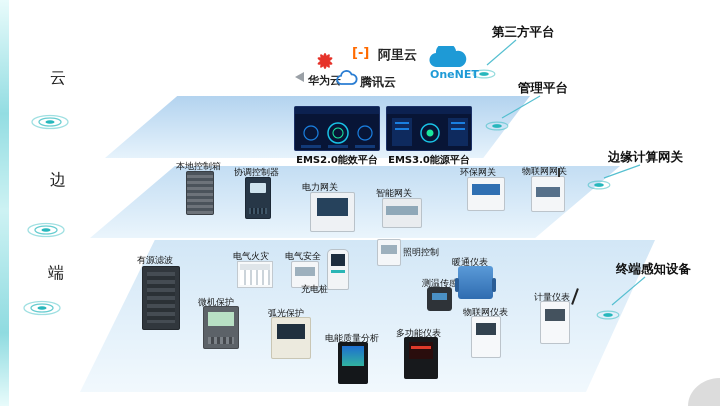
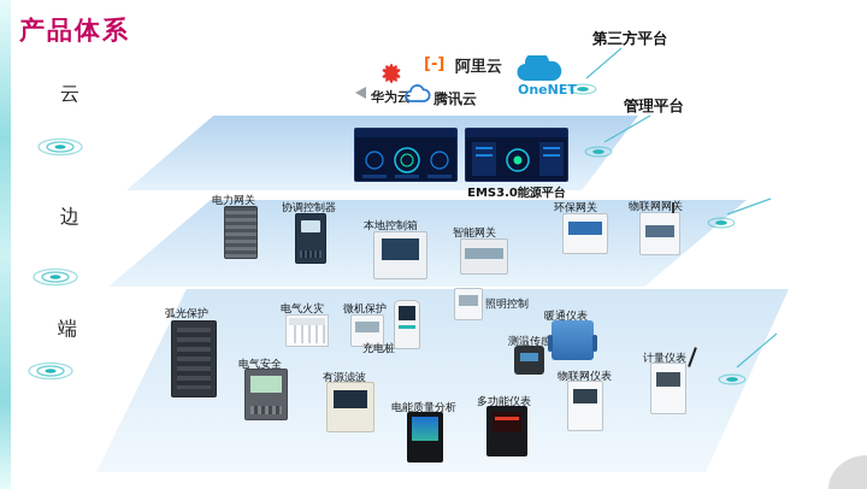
+ 产品体系
  云
  边
  端
  第三方平台
  管理平台
- 边缘计算网关
- 终端感知设备
  华为云
  [-]
  阿里云
  腾讯云
  OneNET
- EMS2.0能效平台
  EMS3.0能源平台
- 本地控制箱
+ 电力网关
  协调控制器
- 电力网关
+ 本地控制箱
  智能网关
  环保网关
  物联网网关
- 有源滤波
+ 弧光保护
  电气火灾
- 电气安全
+ 微机保护
  充电桩
  照明控制
  测温传感
  暖通仪表
- 微机保护
+ 电气安全
- 弧光保护
+ 有源滤波
  电能质量分析
  多功能仪表
  物联网仪表
  计量仪表
